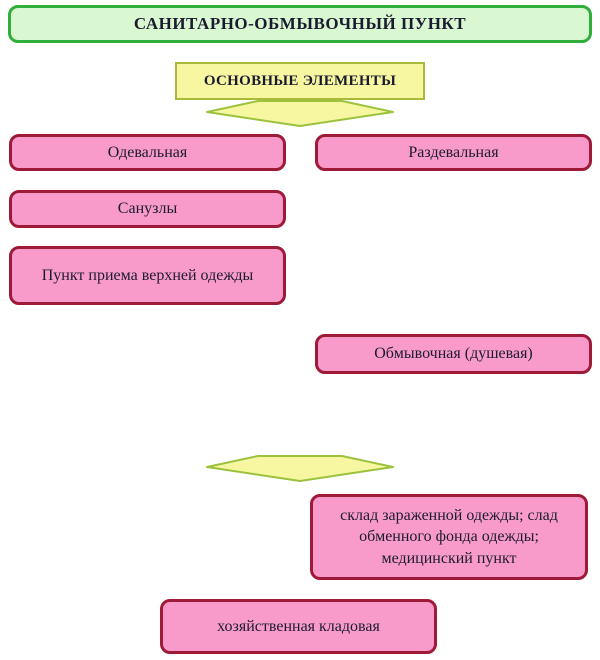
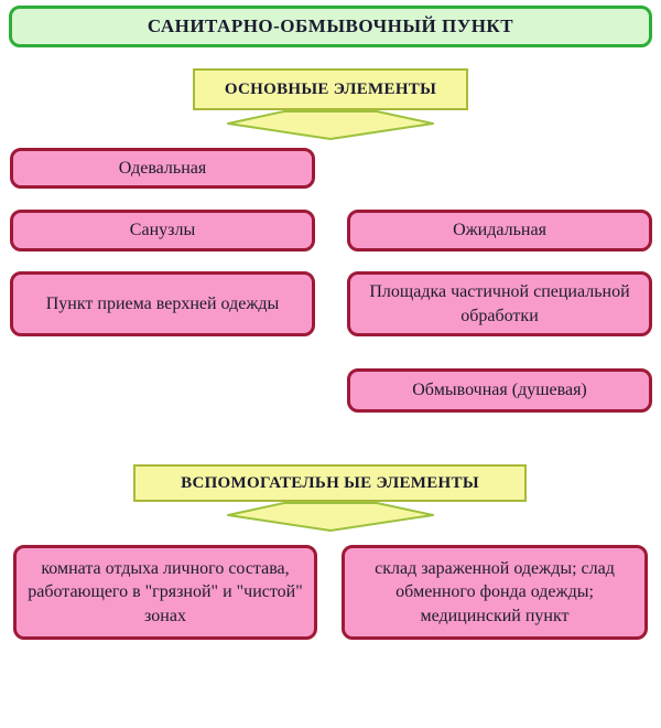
  САНИТАРНО-ОБМЫВОЧНЫЙ ПУНКТ
  ОСНОВНЫЕ ЭЛЕМЕНТЫ
  Одевальная
- Раздевальная
  Санузлы
+ Ожидальная
  Пункт приема верхней одежды
+ Площадка частичной специальной обработки
  Обмывочная (душевая)
+ ВСПОМОГАТЕЛЬН ЫЕ ЭЛЕМЕНТЫ
+ комната отдыха личного состава, работающего в "грязной" и "чистой" зонах
  склад зараженной одежды; слад обменного фонда одежды; медицинский пункт
- хозяйственная кладовая
